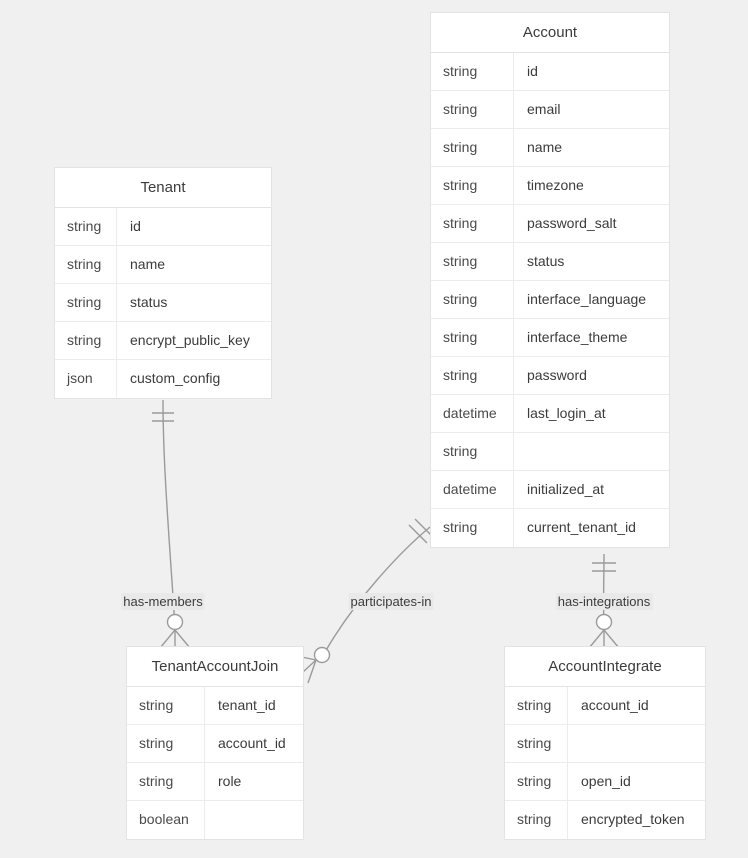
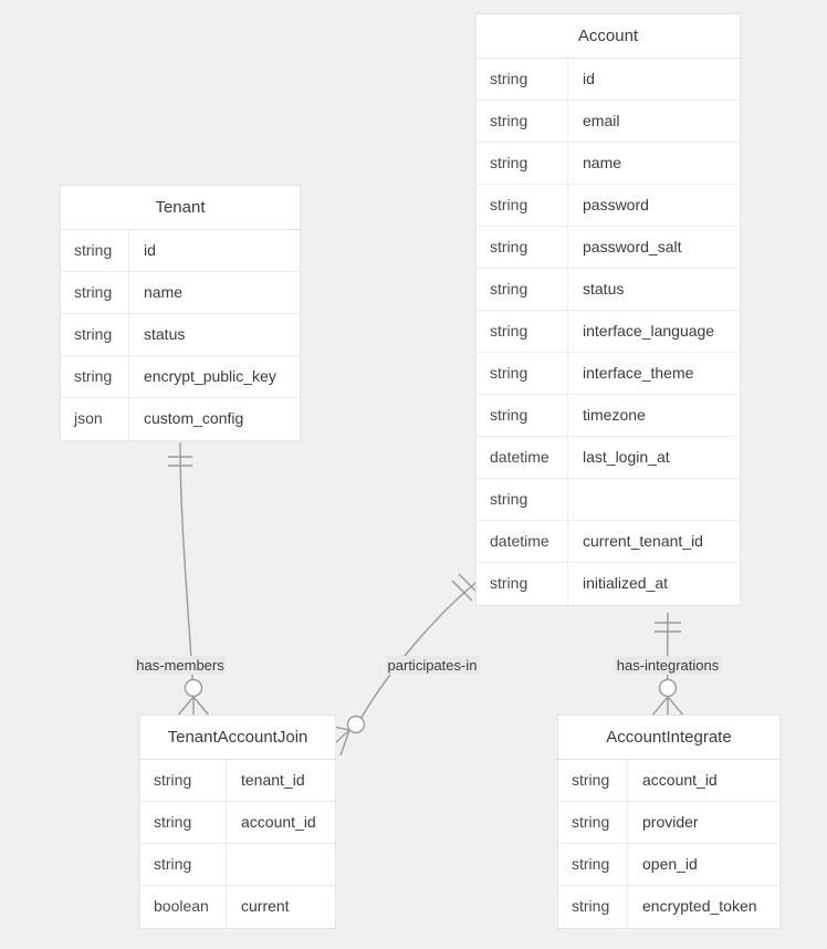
  Account
  string
  id
  string
  email
  string
  name
  string
- timezone
+ password
  string
  password_salt
  string
  status
  string
  interface_language
  string
  interface_theme
  string
- password
+ timezone
  datetime
  last_login_at
  string
  datetime
- initialized_at
+ current_tenant_id
  string
- current_tenant_id
+ initialized_at
  Tenant
  string
  id
  string
  name
  string
  status
  string
  encrypt_public_key
  json
  custom_config
  TenantAccountJoin
  string
  tenant_id
  string
  account_id
  string
- role
  boolean
+ current
  AccountIntegrate
  string
  account_id
  string
+ provider
  string
  open_id
  string
  encrypted_token
  has-members
  participates-in
  has-integrations
